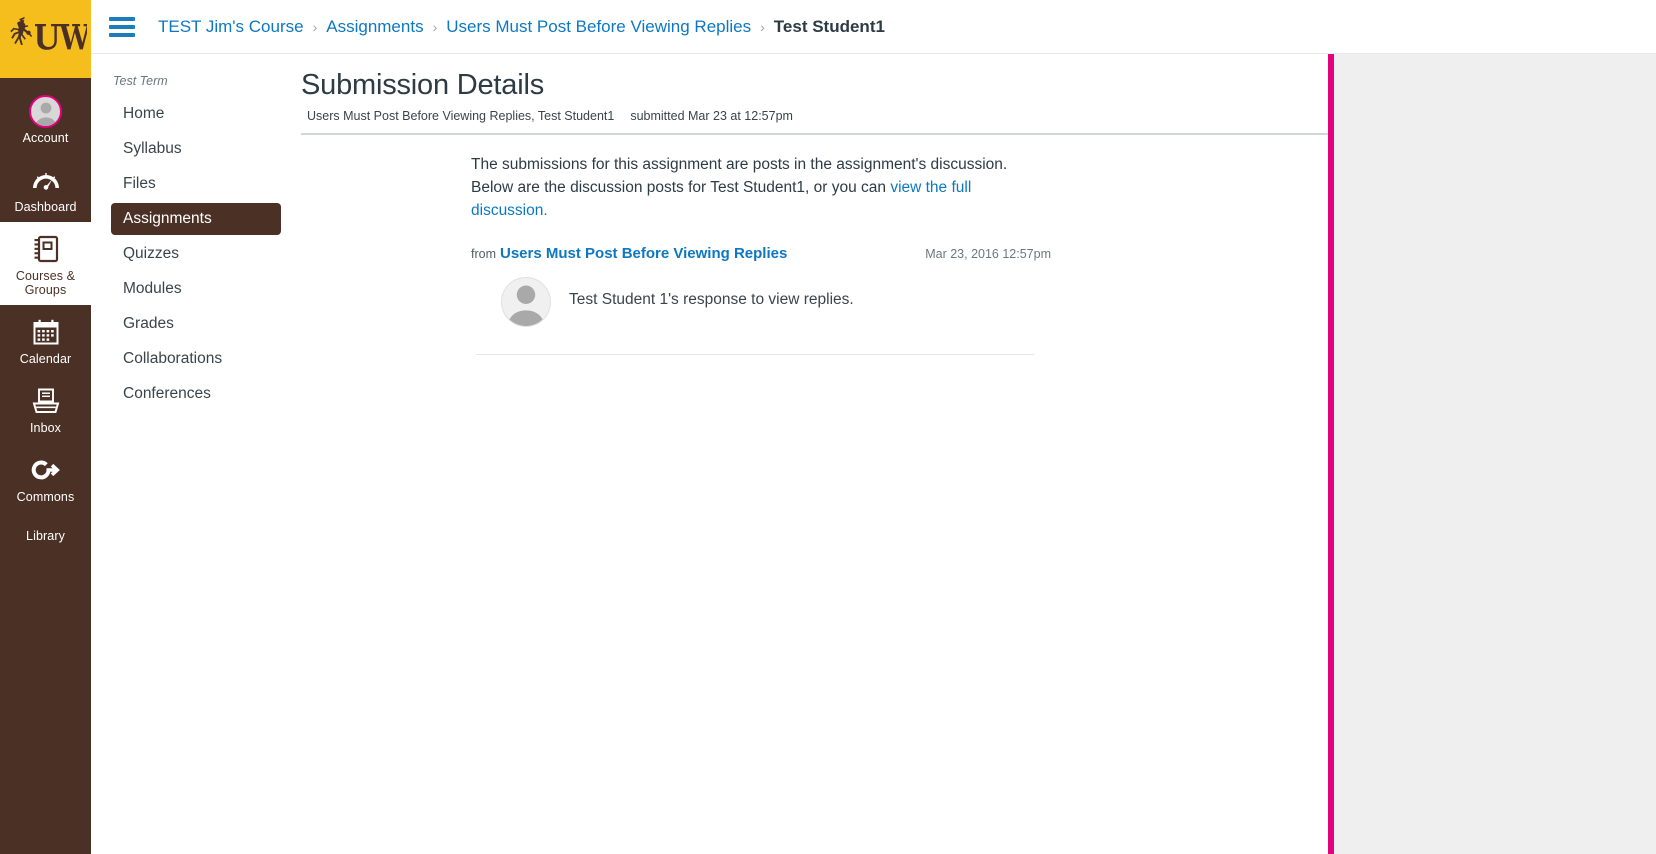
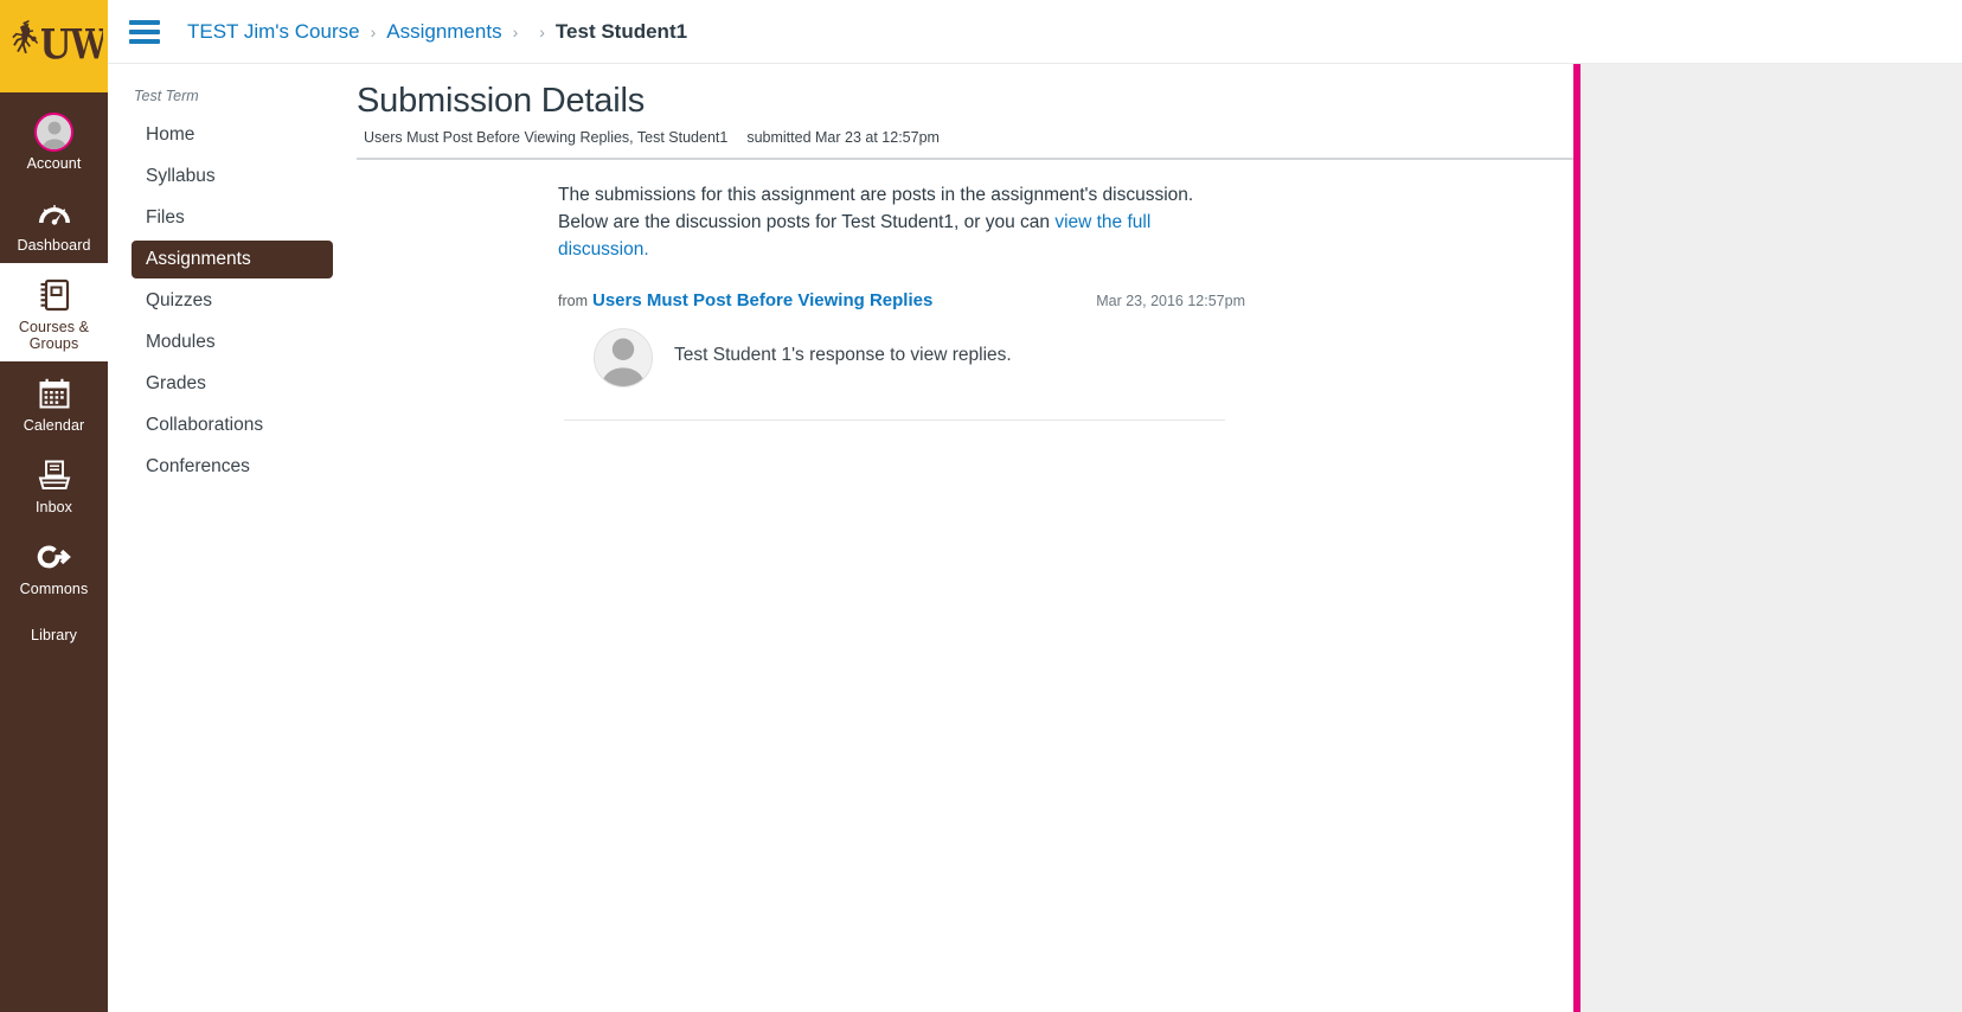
  Account
  Dashboard
  Courses & Groups
  Calendar
  Inbox
  Commons
  Library
  TEST Jim's Course
  ›
  Assignments
  ›
- Users Must Post Before Viewing Replies
  ›
  Test Student1
  Test Term
  Home
  Syllabus
  Files
  Assignments
  Quizzes
  Modules
  Grades
  Collaborations
  Conferences
  Submission Details
  Users Must Post Before Viewing Replies, Test Student1
  submitted Mar 23 at 12:57pm
  The submissions for this assignment are posts in the assignment's discussion. Below are the discussion posts for Test Student1, or you can view the full discussion.
  from Users Must Post Before Viewing Replies
  Mar 23, 2016 12:57pm
  Test Student 1's response to view replies.
